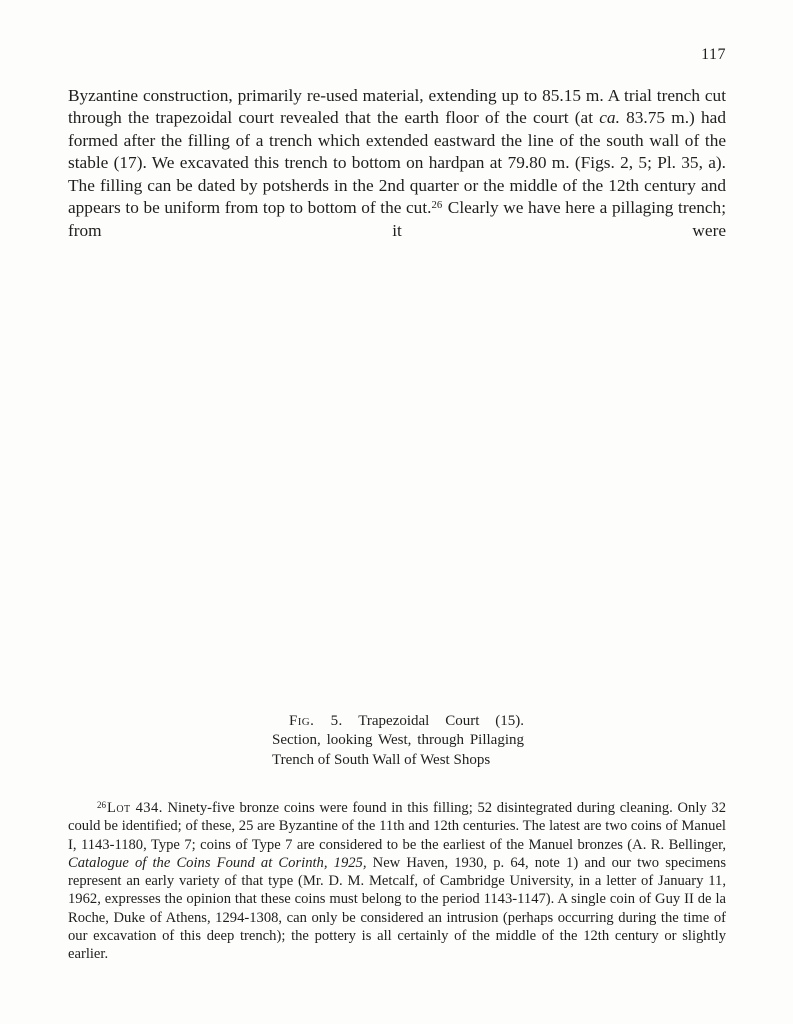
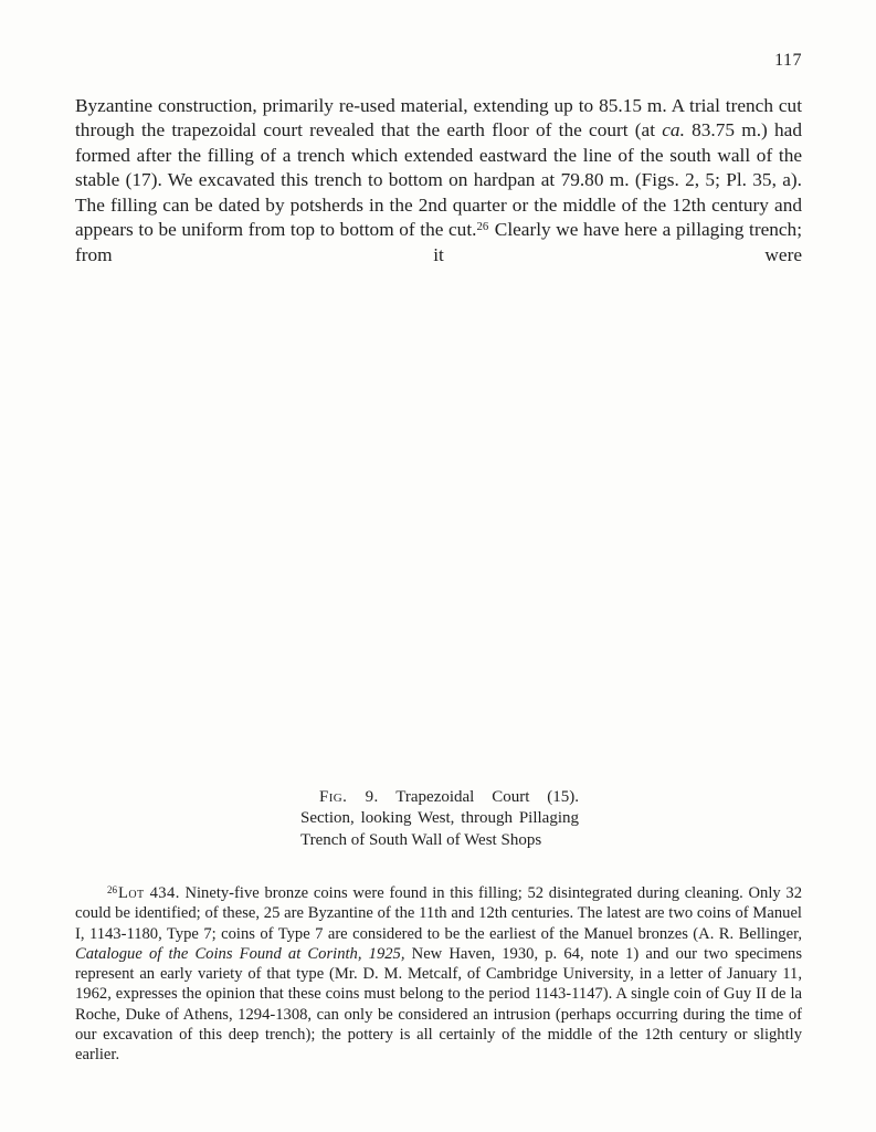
  117
  Byzantine construction, primarily re-used material, extending up to 85.15 m. A trial trench cut through the trapezoidal court revealed that the earth floor of the court (at ca. 83.75 m.) had formed after the filling of a trench which extended eastward the line of the south wall of the stable (17). We excavated this trench to bottom on hardpan at 79.80 m. (Figs. 2, 5; Pl. 35, a). The filling can be dated by potsherds in the 2nd quarter or the middle of the 12th century and appears to be uniform from top to bottom of the cut.26 Clearly we have here a pillaging trench; from it were
- Fig. 5. Trapezoidal Court (15). Section, looking West, through Pillaging Trench of South Wall of West Shops
+ Fig. 9. Trapezoidal Court (15). Section, looking West, through Pillaging Trench of South Wall of West Shops
  26Lot 434. Ninety-five bronze coins were found in this filling; 52 disintegrated during cleaning. Only 32 could be identified; of these, 25 are Byzantine of the 11th and 12th centuries. The latest are two coins of Manuel I, 1143-1180, Type 7; coins of Type 7 are considered to be the earliest of the Manuel bronzes (A. R. Bellinger, Catalogue of the Coins Found at Corinth, 1925, New Haven, 1930, p. 64, note 1) and our two specimens represent an early variety of that type (Mr. D. M. Metcalf, of Cambridge University, in a letter of January 11, 1962, expresses the opinion that these coins must belong to the period 1143-1147). A single coin of Guy II de la Roche, Duke of Athens, 1294-1308, can only be considered an intrusion (perhaps occurring during the time of our excavation of this deep trench); the pottery is all certainly of the middle of the 12th century or slightly earlier.
